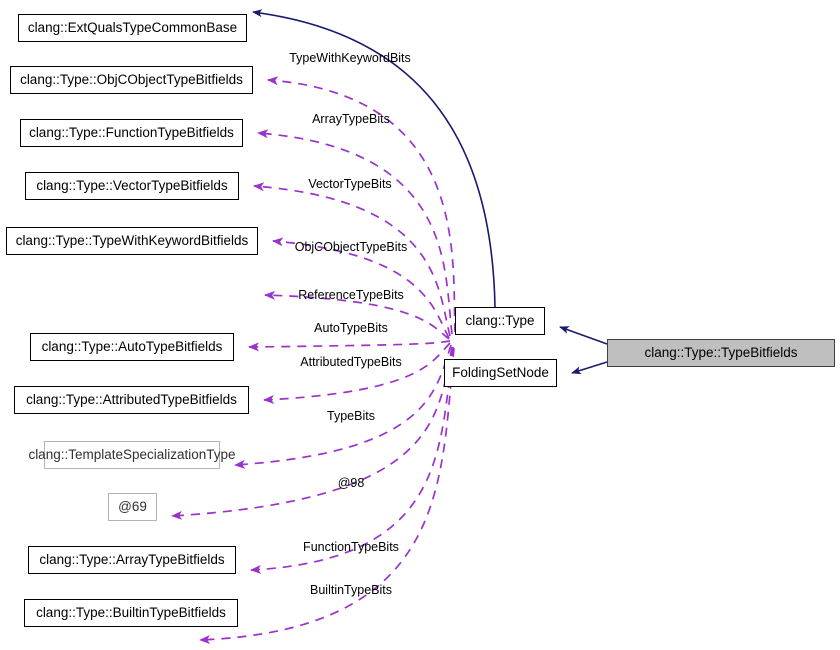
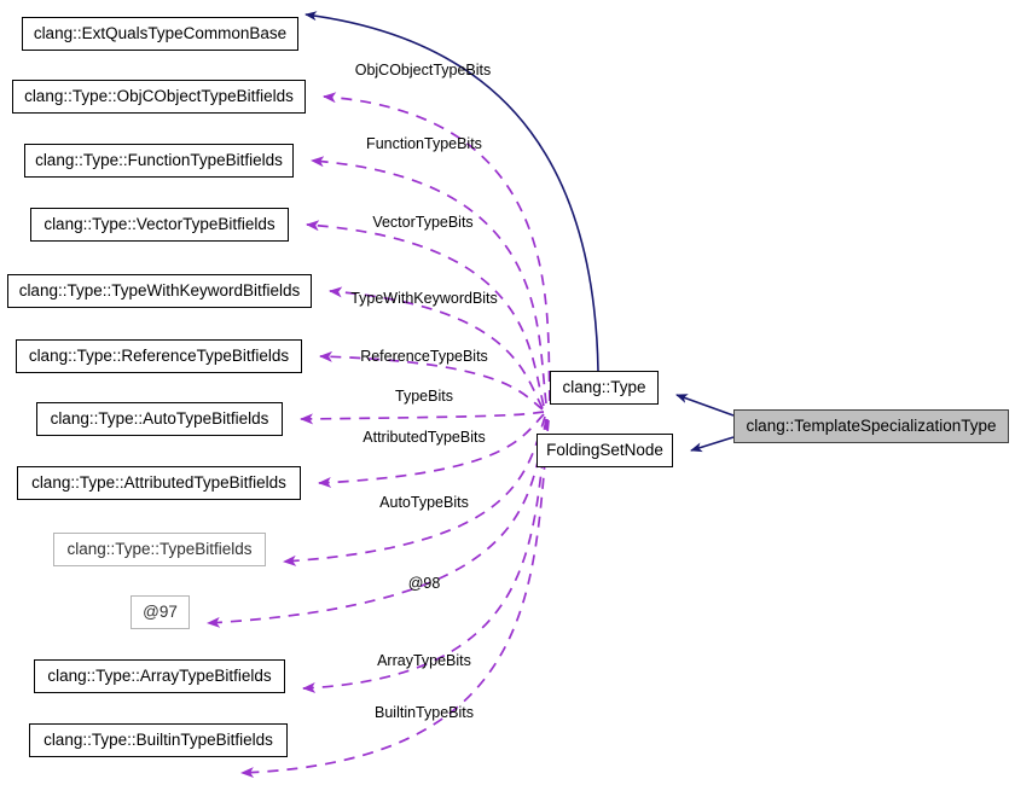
  clang::ExtQualsTypeCommonBase
  clang::Type::ObjCObjectTypeBitfields
  clang::Type::FunctionTypeBitfields
  clang::Type::VectorTypeBitfields
  clang::Type::TypeWithKeywordBitfields
+ clang::Type::ReferenceTypeBitfields
  clang::Type::AutoTypeBitfields
  clang::Type::AttributedTypeBitfields
- clang::TemplateSpecializationType
+ clang::Type::TypeBitfields
- @69
+ @97
  clang::Type::ArrayTypeBitfields
  clang::Type::BuiltinTypeBitfields
  clang::Type
  FoldingSetNode
- clang::Type::TypeBitfields
+ clang::TemplateSpecializationType
- TypeWithKeywordBits
+ ObjCObjectTypeBits
- ArrayTypeBits
+ FunctionTypeBits
  VectorTypeBits
- ObjCObjectTypeBits
+ TypeWithKeywordBits
  ReferenceTypeBits
- AutoTypeBits
+ TypeBits
  AttributedTypeBits
- TypeBits
+ AutoTypeBits
  @98
- FunctionTypeBits
+ ArrayTypeBits
  BuiltinTypeBits
